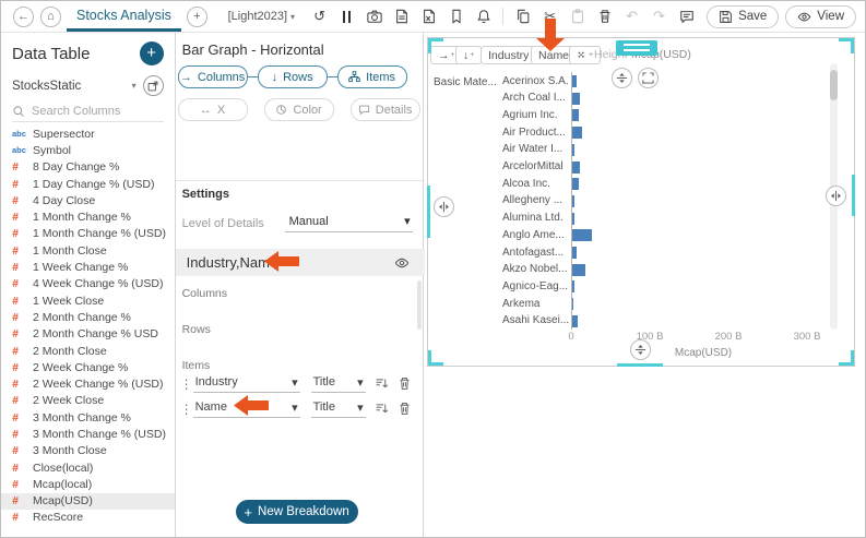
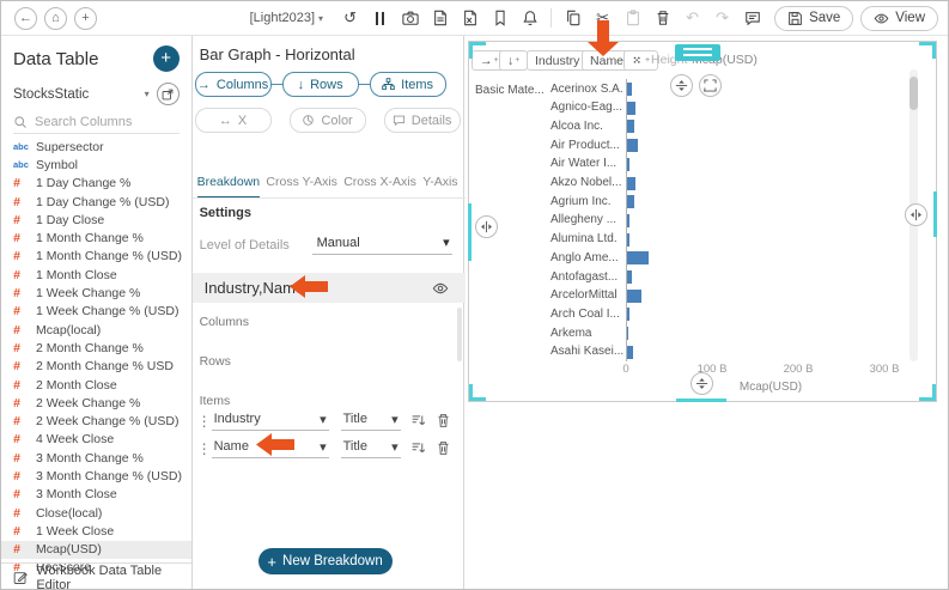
  ←
  ⌂
- Stocks Analysis
  +
  [Light2023]
  ▾
  ↺
  ✂
  ↶
  ↷
  Save
  View
  Data Table
  +
  StocksStatic
  ▾
  Search Columns
  abc
  Supersector
  abc
  Symbol
  #
- 8 Day Change %
+ 1 Day Change %
  #
  1 Day Change % (USD)
  #
- 4 Day Close
+ 1 Day Close
  #
  1 Month Change %
  #
  1 Month Change % (USD)
  #
  1 Month Close
  #
  1 Week Change %
  #
- 4 Week Change % (USD)
+ 1 Week Change % (USD)
  #
- 1 Week Close
+ Mcap(local)
  #
  2 Month Change %
  #
  2 Month Change % USD
  #
  2 Month Close
  #
  2 Week Change %
  #
  2 Week Change % (USD)
  #
- 2 Week Close
+ 4 Week Close
  #
  3 Month Change %
  #
  3 Month Change % (USD)
  #
  3 Month Close
  #
  Close(local)
  #
- Mcap(local)
+ 1 Week Close
  #
  Mcap(USD)
  #
  RecScore
+ Workbook Data Table Editor
  Bar Graph - Horizontal
  →
  Columns
  ↓
  Rows
  Items
  ↔
  X
  Color
  Details
+ Breakdown
+ Cross Y-Axis
+ Cross X-Axis
+ Y-Axis
  Settings
  Level of Details
  Manual
  ▾
  Industry,Nam
  Columns
  Rows
  Items
  ⋮
  Industry
  ▾
  Title
  ▾
  ⋮
  Name
  ▾
  Title
  ▾
  +
  New Breakdown
  →
  ↓
  Industry
  Name
  Basic Mate...
  Acerinox S.A.
- Arch Coal I...
+ Agnico-Eag...
- Agrium Inc.
+ Alcoa Inc.
  Air Product...
  Air Water I...
- ArcelorMittal
+ Akzo Nobel...
- Alcoa Inc.
+ Agrium Inc.
  Allegheny ...
  Alumina Ltd.
  Anglo Ame...
  Antofagast...
- Akzo Nobel...
+ ArcelorMittal
- Agnico-Eag...
+ Arch Coal I...
  Arkema
  Asahi Kasei...
  0
  100 B
  200 B
  300 B
  Mcap(USD)
